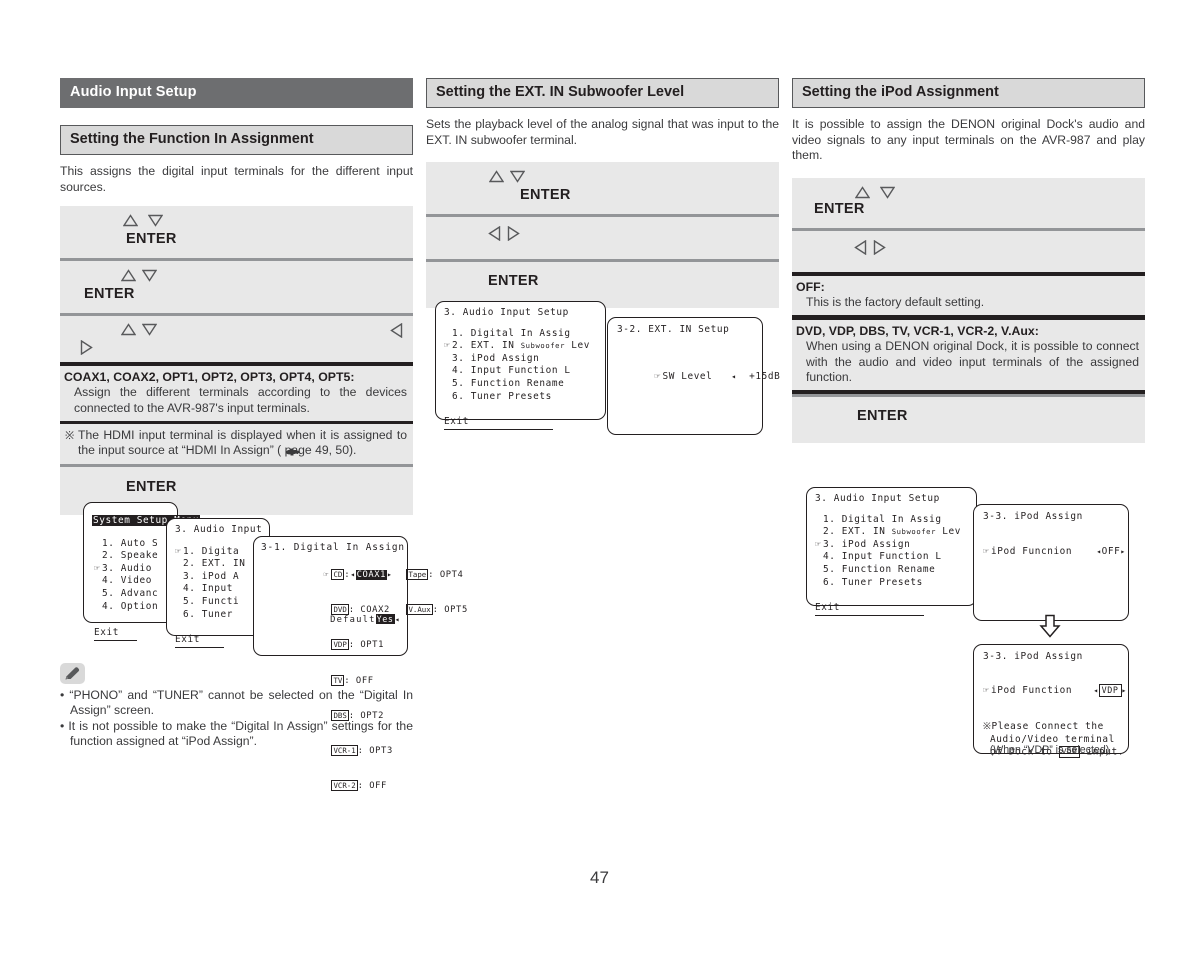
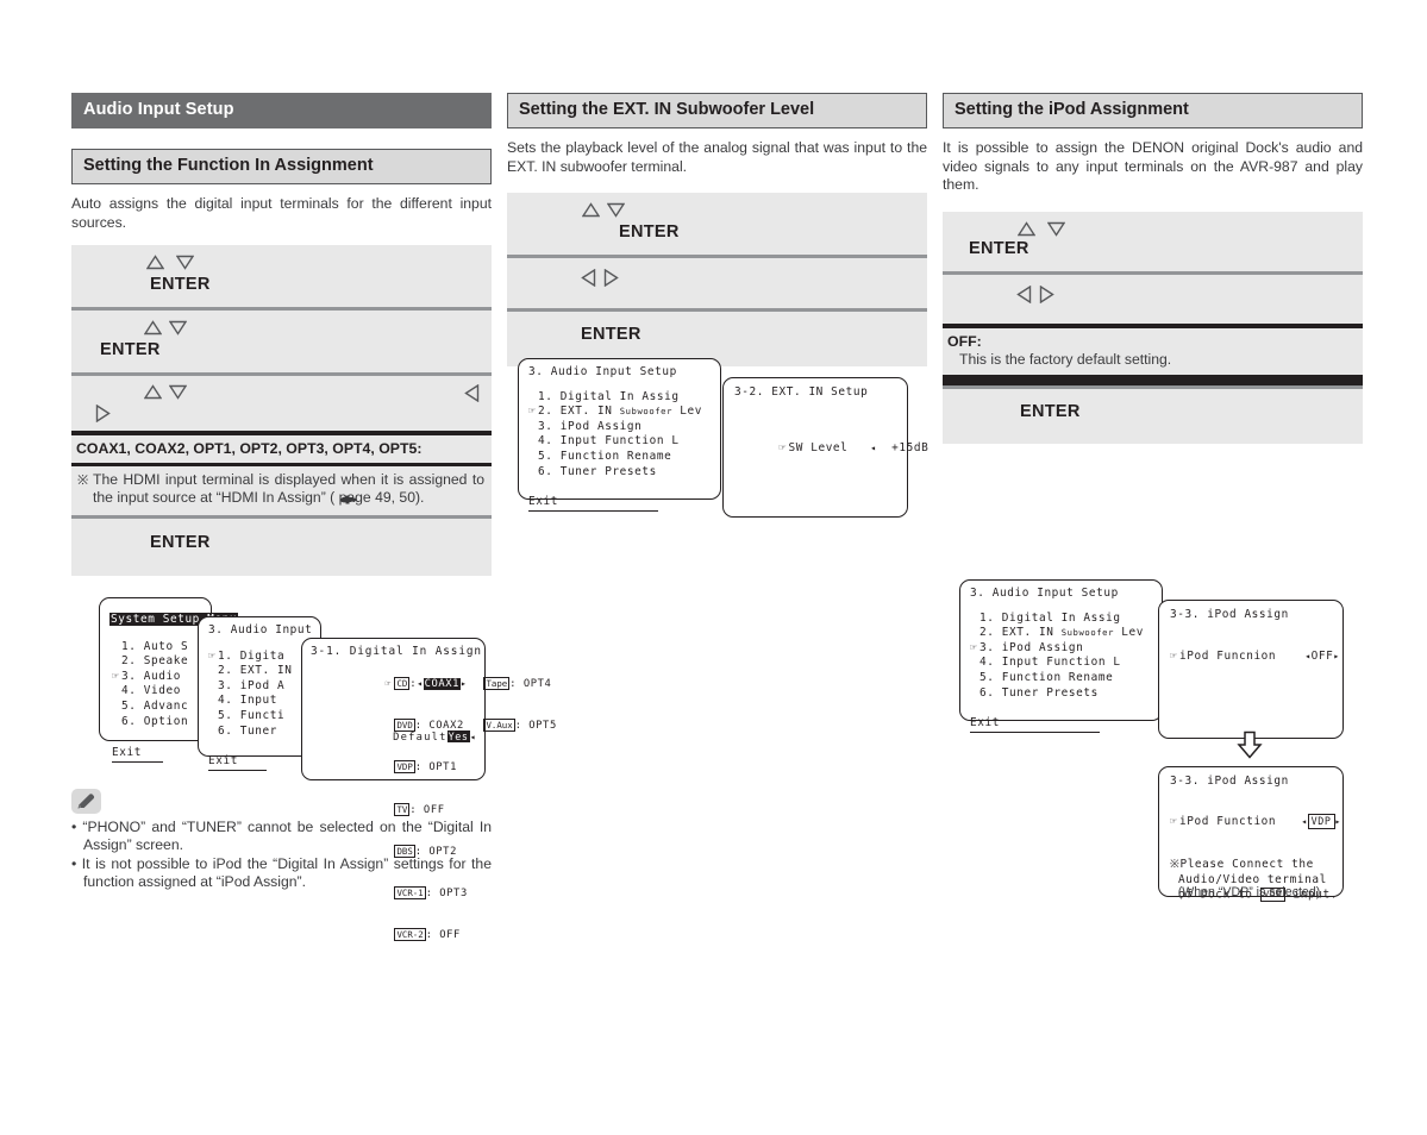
  Audio Input Setup
  Setting the Function In Assignment
- This assigns the digital input terminals for the different input sources.
+ Auto assigns the digital input terminals for the different input sources.
  ENTER
  ENTER
  COAX1, COAX2, OPT1, OPT2, OPT3, OPT4, OPT5:
- Assign the different terminals according to the devices connected to the AVR-987's input terminals.
  ※
  The HDMI input terminal is displayed when it is assigned to the input source at “HDMI In Assign” (ge 49, 50).
  ENTER
  System Setup
  1. Auto S
  2. Speake
  ☞ 3. Audio
  4. Video
  5. Advanc
- 4. Option
+ 6. Option
  Exit
  3. Audio Input
  ☞ 1. Digita
  2. EXT. IN
  3. iPod A
  4. Input
  5. Functi
  6. Tuner
  Exit
  3-1. Digital In Assign
  ☞ CD :◂COAX1▸
  DVD : COAX2
  VDP : OPT1
  TV : OFF
  DBS : OPT2
  VCR-1 : OPT3
  VCR-2 : OFF
  Tape : OPT4
  V.Aux : OPT5
  DefaultYes◂
  • “PHONO” and “TUNER” cannot be selected on the “Digital In Assign” screen.
- • It is not possible to make the “Digital In Assign” settings for the function assigned at “iPod Assign”.
+ • It is not possible to iPod the “Digital In Assign” settings for the function assigned at “iPod Assign”.
  Setting the EXT. IN Subwoofer Level
  Sets the playback level of the analog signal that was input to the EXT. IN subwoofer terminal.
  ENTER
  ENTER
  3. Audio Input Setup
  1. Digital In Assig
  ☞ 2. EXT. IN Subwoofer Lev
  3. iPod Assign
  4. Input Function L
  5. Function Rename
  6. Tuner Presets
  Exit
  3-2. EXT. IN Setup
  ☞ SW Level ◂ +15dB
  Setting the iPod Assignment
  It is possible to assign the DENON original Dock's audio and video signals to any input terminals on the AVR-987 and play them.
  ENTER
  OFF:
  This is the factory default setting.
- DVD, VDP, DBS, TV, VCR-1, VCR-2, V.Aux:
- When using a DENON original Dock, it is possible to connect with the audio and video input terminals of the assigned function.
  ENTER
  3. Audio Input Setup
  1. Digital In Assig
  2. EXT. IN Subwoofer Lev
  ☞ 3. iPod Assign
  4. Input Function L
  5. Function Rename
  6. Tuner Presets
  Exit
  3-3. iPod Assign
  ☞ iPod Funcnion ◂OFF▸
  3-3. iPod Assign
  ☞ iPod Function ◂ VDP ▸
  ※Please Connect the
  Audio/Video terminal
  of Dock to VDP input.
  (When “VDP” is selected)
- 47
